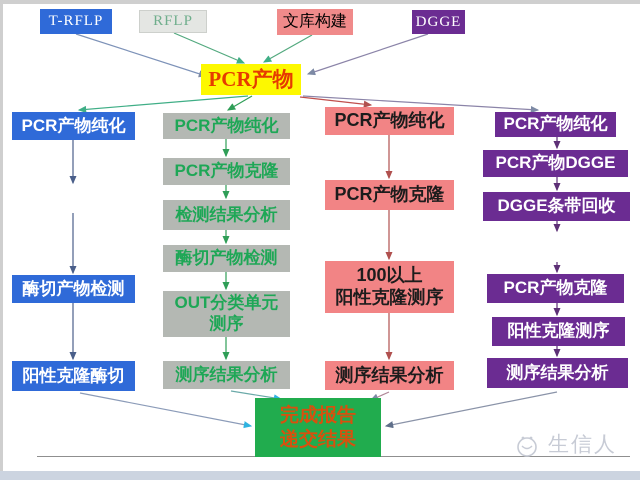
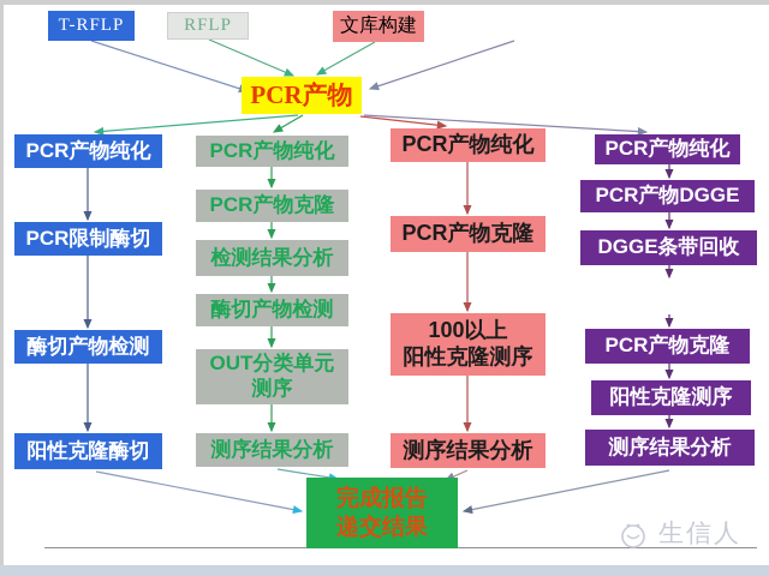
  T-RFLP
  RFLP
  文库构建
- DGGE
  PCR产物
  PCR产物纯化
+ PCR限制酶切
  酶切产物检测
  阳性克隆酶切
  PCR产物纯化
  PCR产物克隆
  检测结果分析
  酶切产物检测
  OUT分类单元
  测序
  测序结果分析
  PCR产物纯化
  PCR产物克隆
  100以上
  阳性克隆测序
  测序结果分析
  PCR产物纯化
  PCR产物DGGE
  DGGE条带回收
  PCR产物克隆
  阳性克隆测序
  测序结果分析
  完成报告
  递交结果
  生信人
